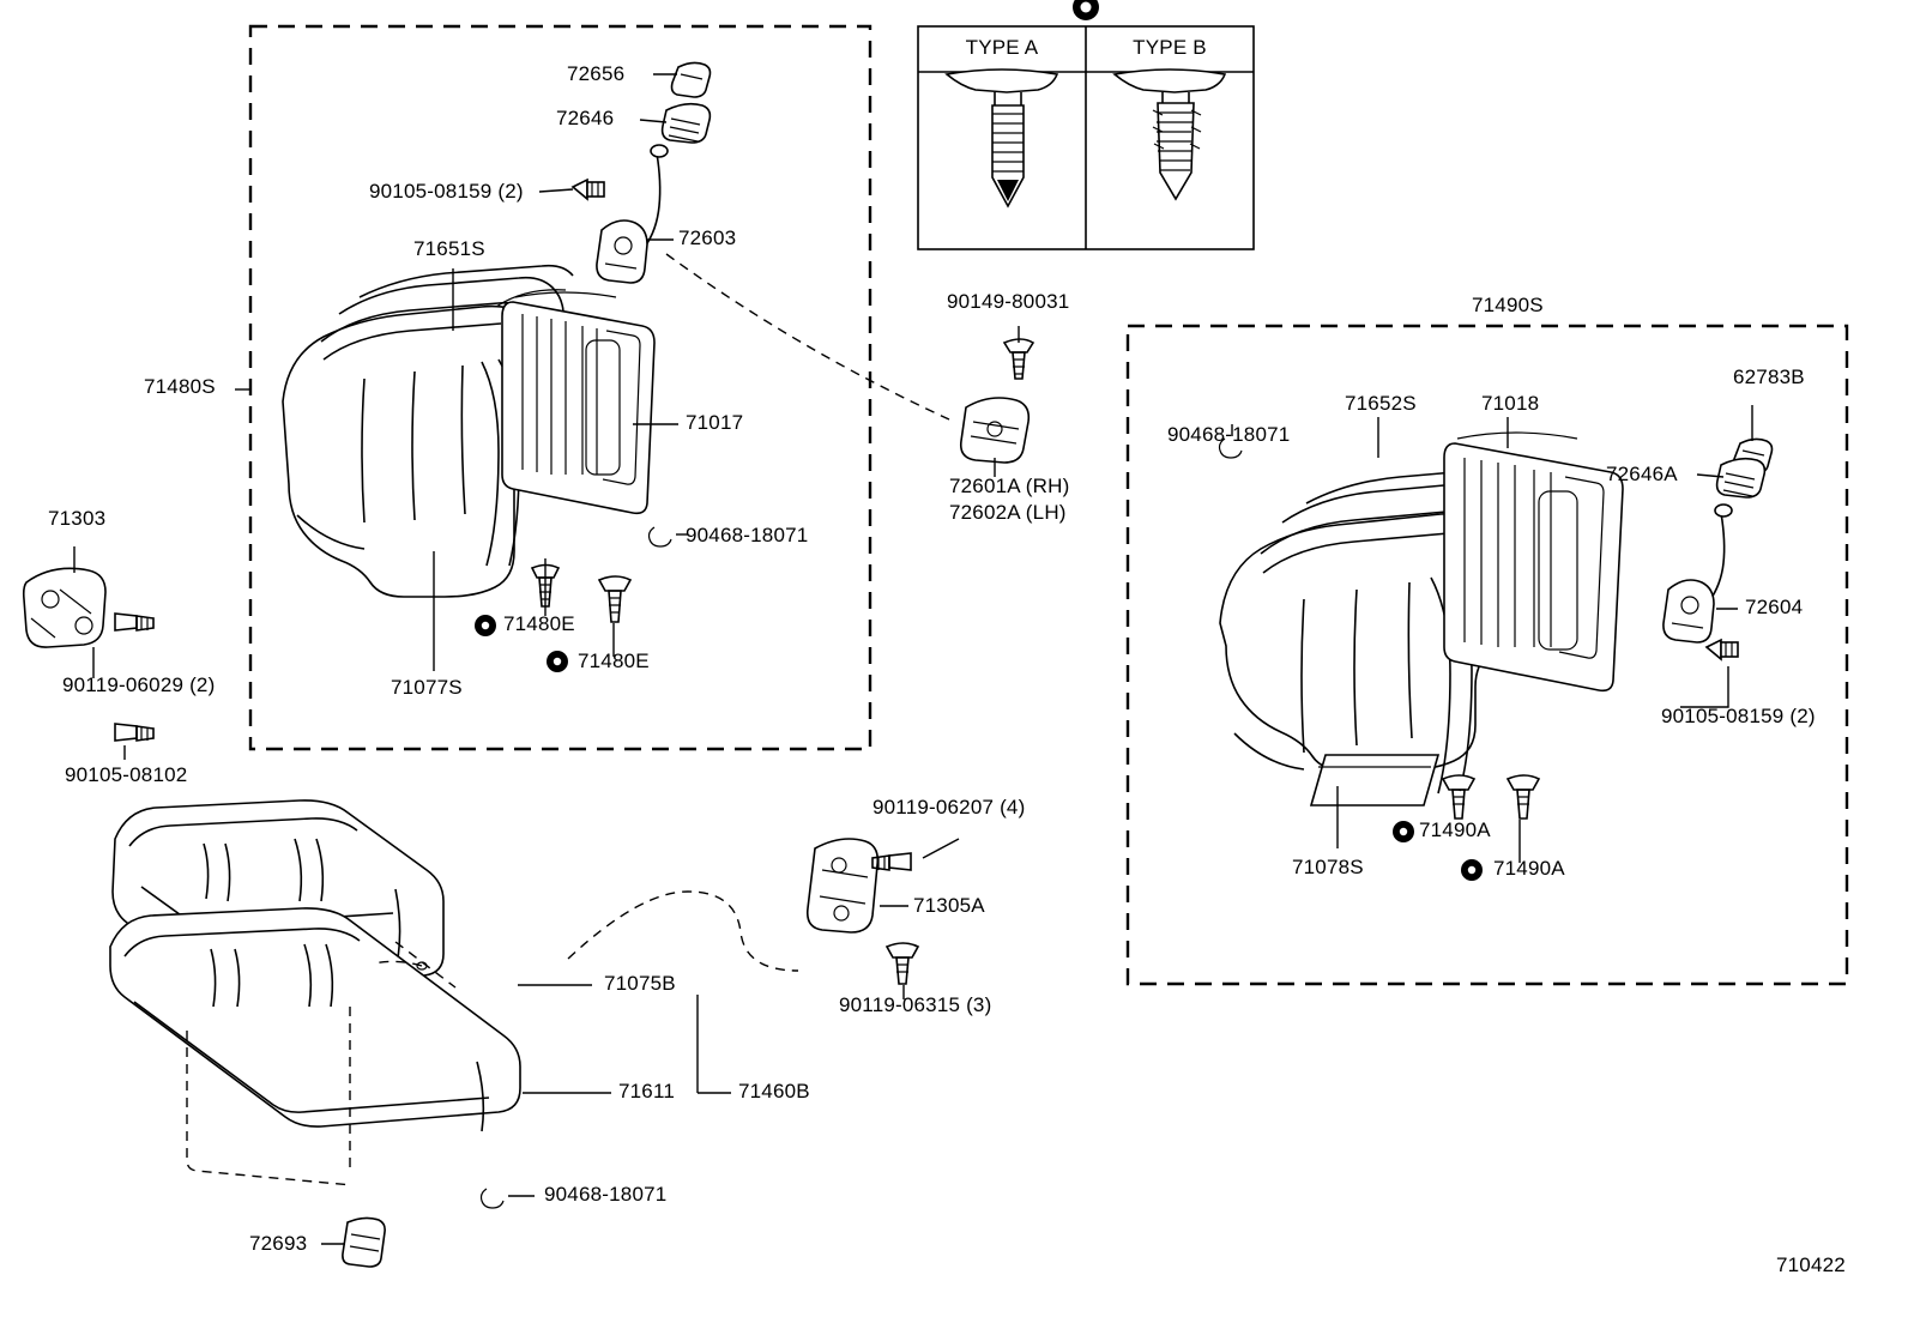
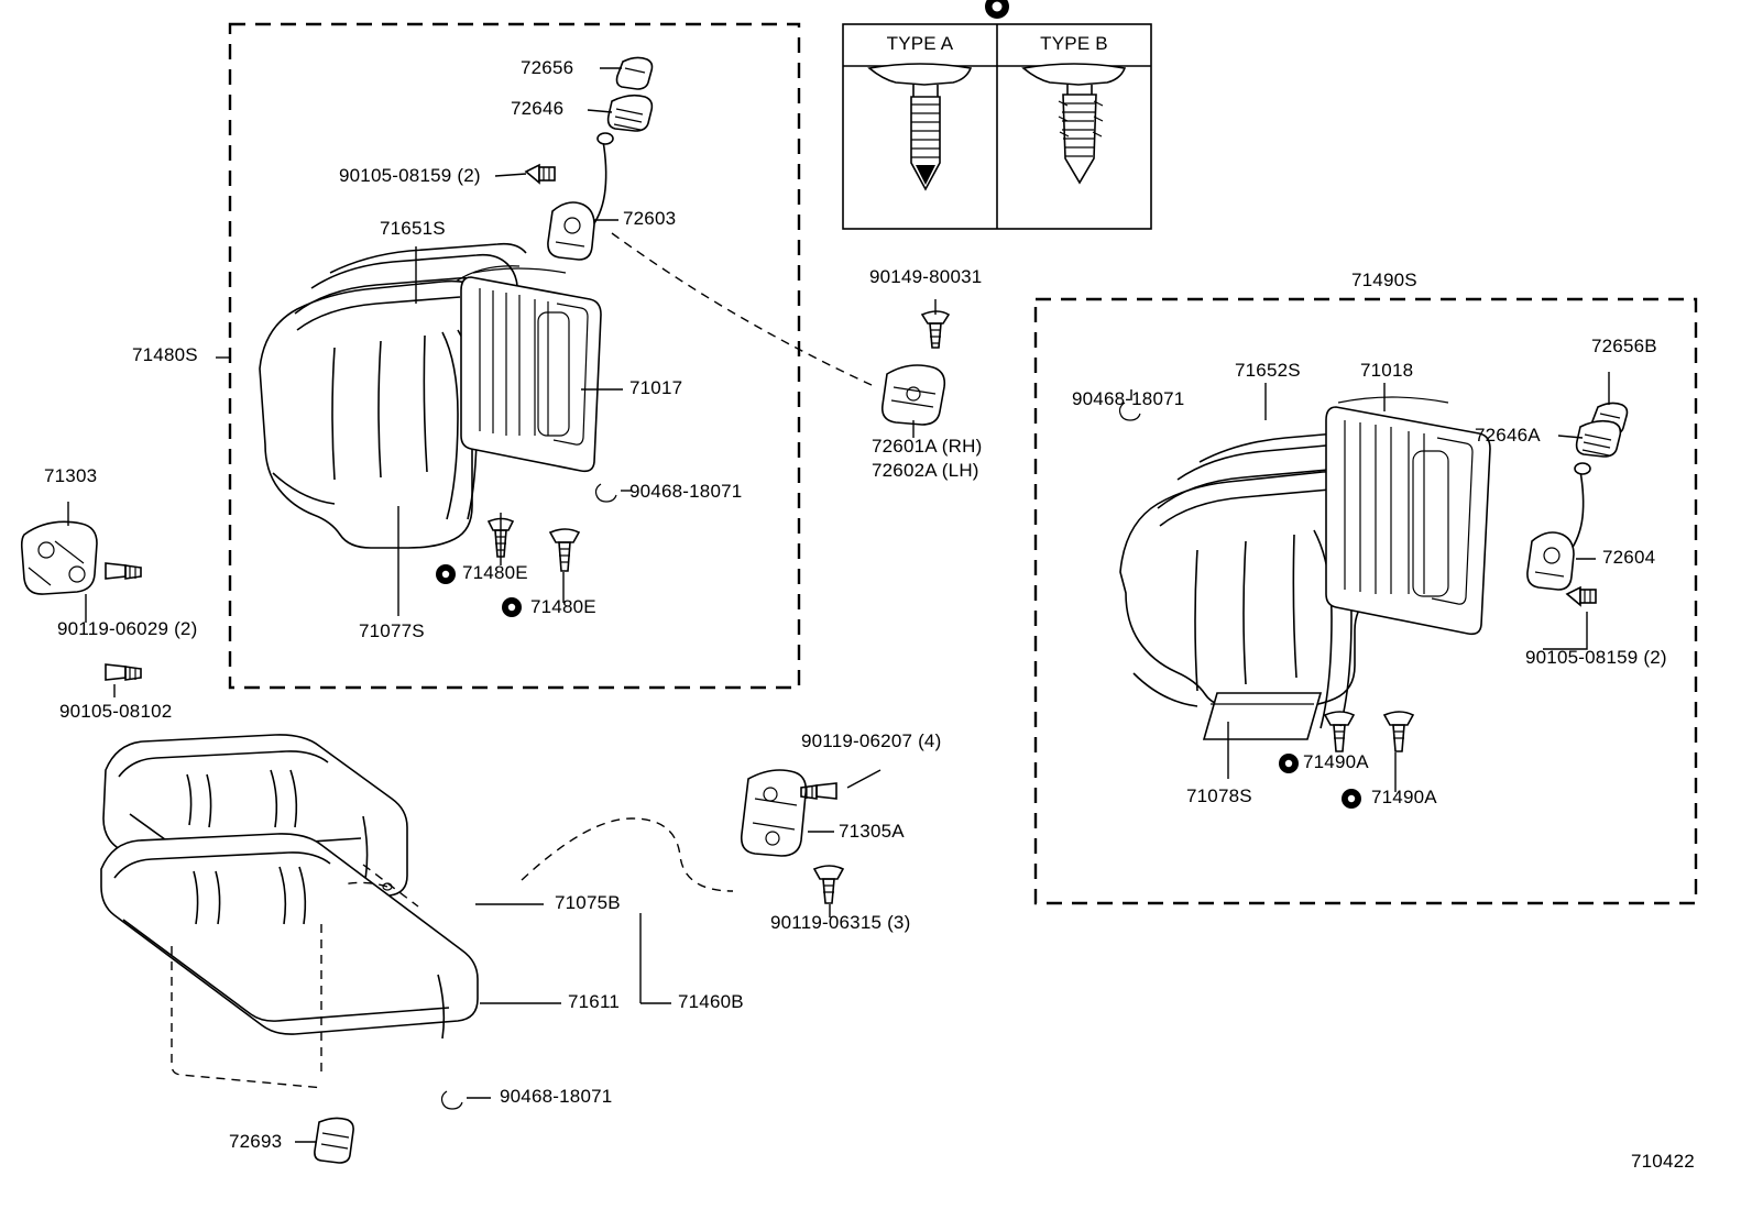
  TYPE A
  TYPE B
  71480S
  71490S
  72656
  72646
  90105-08159 (2)
  72603
  71651S
  71017
  90149-80031
  72601A (RH)
  72602A (LH)
  90468-18071
  71480E
  71480E
  71077S
  71303
  90119-06029 (2)
  90105-08102
  90468-18071
  71652S
  71018
- 62783B
+ 72656B
  72646A
  72604
  90105-08159 (2)
  71078S
  71490A
  71490A
  90119-06207 (4)
  71305A
  90119-06315 (3)
  71075B
  71611
  71460B
  90468-18071
  72693
  710422
